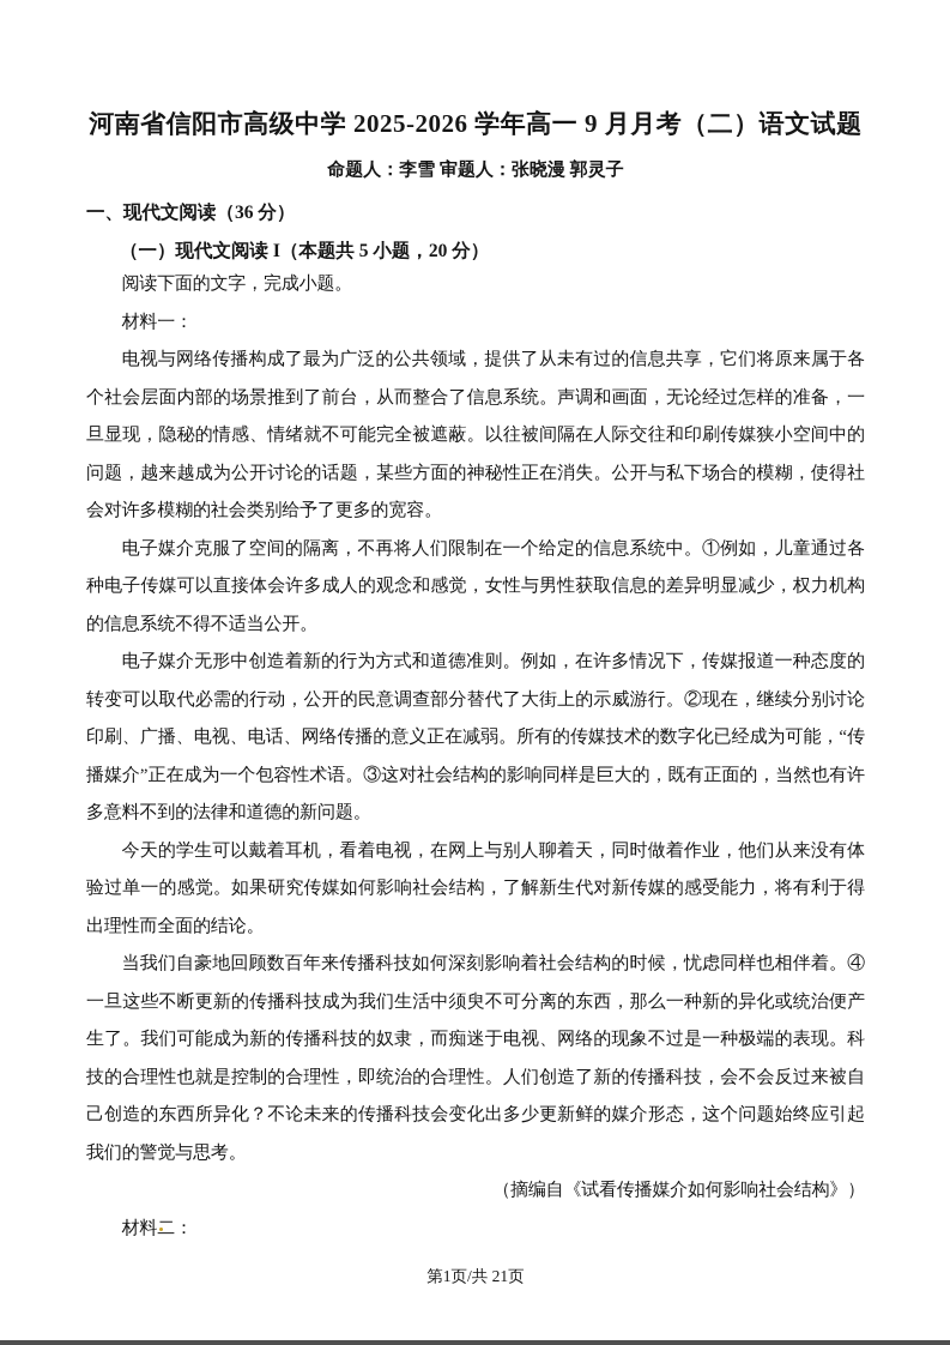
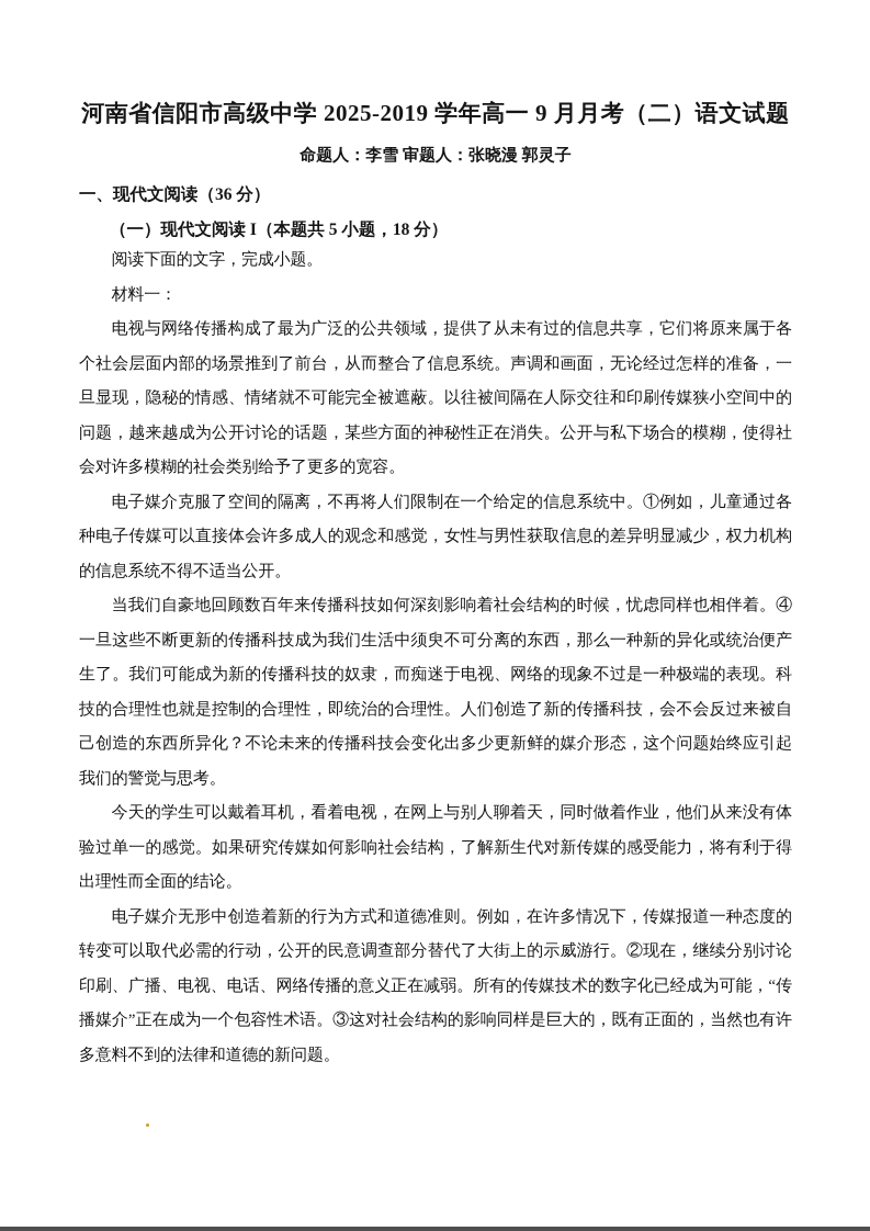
- 河南省信阳市高级中学 2025-2026 学年高一 9 月月考（二）语文试题
+ 河南省信阳市高级中学 2025-2019 学年高一 9 月月考（二）语文试题
  命题人：李雪 审题人：张晓漫 郭灵子
  一、现代文阅读（36 分）
- （一）现代文阅读 I（本题共 5 小题，20 分）
+ （一）现代文阅读 I（本题共 5 小题，18 分）
  阅读下面的文字，完成小题。
  材料一：
  电视与网络传播构成了最为广泛的公共领域，提供了从未有过的信息共享，它们将原来属于各个社会层面内部的场景推到了前台，从而整合了信息系统。声调和画面，无论经过怎样的准备，一旦显现，隐秘的情感、情绪就不可能完全被遮蔽。以往被间隔在人际交往和印刷传媒狭小空间中的问题，越来越成为公开讨论的话题，某些方面的神秘性正在消失。公开与私下场合的模糊，使得社会对许多模糊的社会类别给予了更多的宽容。
  电子媒介克服了空间的隔离，不再将人们限制在一个给定的信息系统中。①例如，儿童通过各种电子传媒可以直接体会许多成人的观念和感觉，女性与男性获取信息的差异明显减少，权力机构的信息系统不得不适当公开。
- 电子媒介无形中创造着新的行为方式和道德准则。例如，在许多情况下，传媒报道一种态度的转变可以取代必需的行动，公开的民意调查部分替代了大街上的示威游行。②现在，继续分别讨论印刷、广播、电视、电话、网络传播的意义正在减弱。所有的传媒技术的数字化已经成为可能，“传播媒介”正在成为一个包容性术语。③这对社会结构的影响同样是巨大的，既有正面的，当然也有许多意料不到的法律和道德的新问题。
+ 当我们自豪地回顾数百年来传播科技如何深刻影响着社会结构的时候，忧虑同样也相伴着。④一旦这些不断更新的传播科技成为我们生活中须臾不可分离的东西，那么一种新的异化或统治便产生了。我们可能成为新的传播科技的奴隶，而痴迷于电视、网络的现象不过是一种极端的表现。科技的合理性也就是控制的合理性，即统治的合理性。人们创造了新的传播科技，会不会反过来被自己创造的东西所异化？不论未来的传播科技会变化出多少更新鲜的媒介形态，这个问题始终应引起我们的警觉与思考。
  今天的学生可以戴着耳机，看着电视，在网上与别人聊着天，同时做着作业，他们从来没有体验过单一的感觉。如果研究传媒如何影响社会结构，了解新生代对新传媒的感受能力，将有利于得出理性而全面的结论。
- 当我们自豪地回顾数百年来传播科技如何深刻影响着社会结构的时候，忧虑同样也相伴着。④一旦这些不断更新的传播科技成为我们生活中须臾不可分离的东西，那么一种新的异化或统治便产生了。我们可能成为新的传播科技的奴隶，而痴迷于电视、网络的现象不过是一种极端的表现。科技的合理性也就是控制的合理性，即统治的合理性。人们创造了新的传播科技，会不会反过来被自己创造的东西所异化？不论未来的传播科技会变化出多少更新鲜的媒介形态，这个问题始终应引起我们的警觉与思考。
+ 电子媒介无形中创造着新的行为方式和道德准则。例如，在许多情况下，传媒报道一种态度的转变可以取代必需的行动，公开的民意调查部分替代了大街上的示威游行。②现在，继续分别讨论印刷、广播、电视、电话、网络传播的意义正在减弱。所有的传媒技术的数字化已经成为可能，“传播媒介”正在成为一个包容性术语。③这对社会结构的影响同样是巨大的，既有正面的，当然也有许多意料不到的法律和道德的新问题。
- （摘编自《试看传播媒介如何影响社会结构》）
- 材料二：
- 第1页/共 21页
